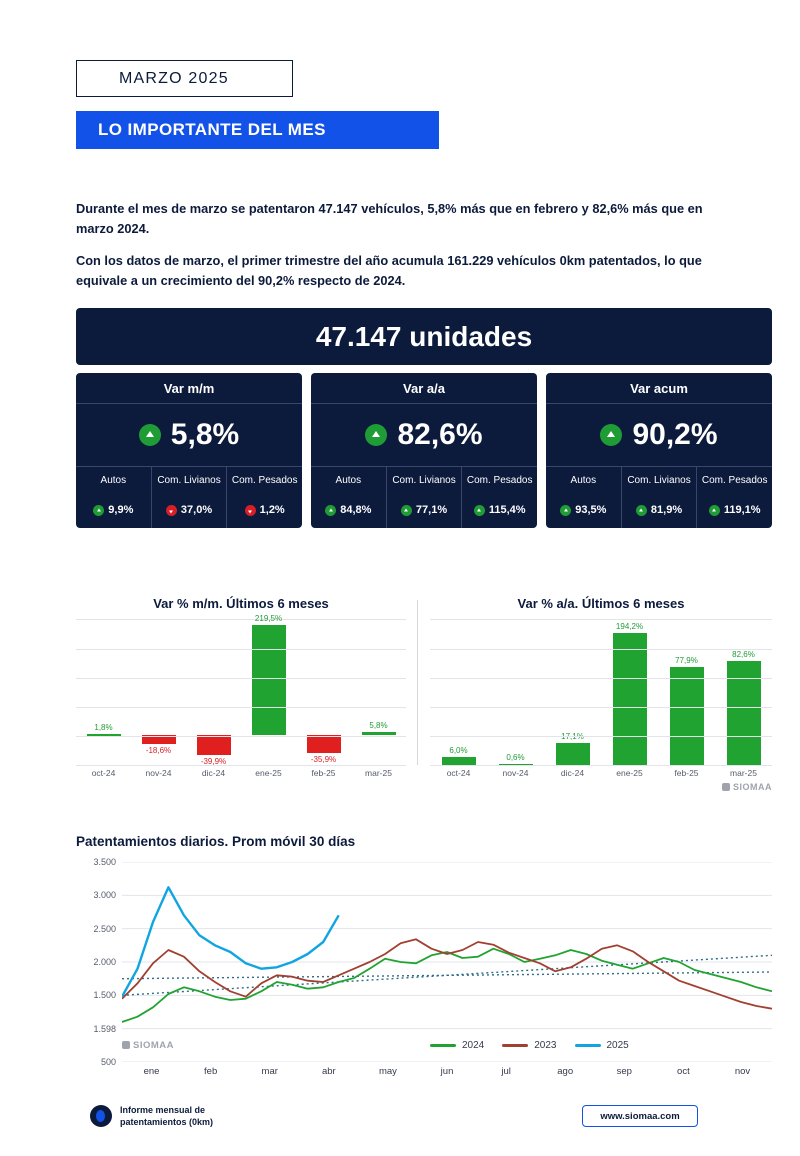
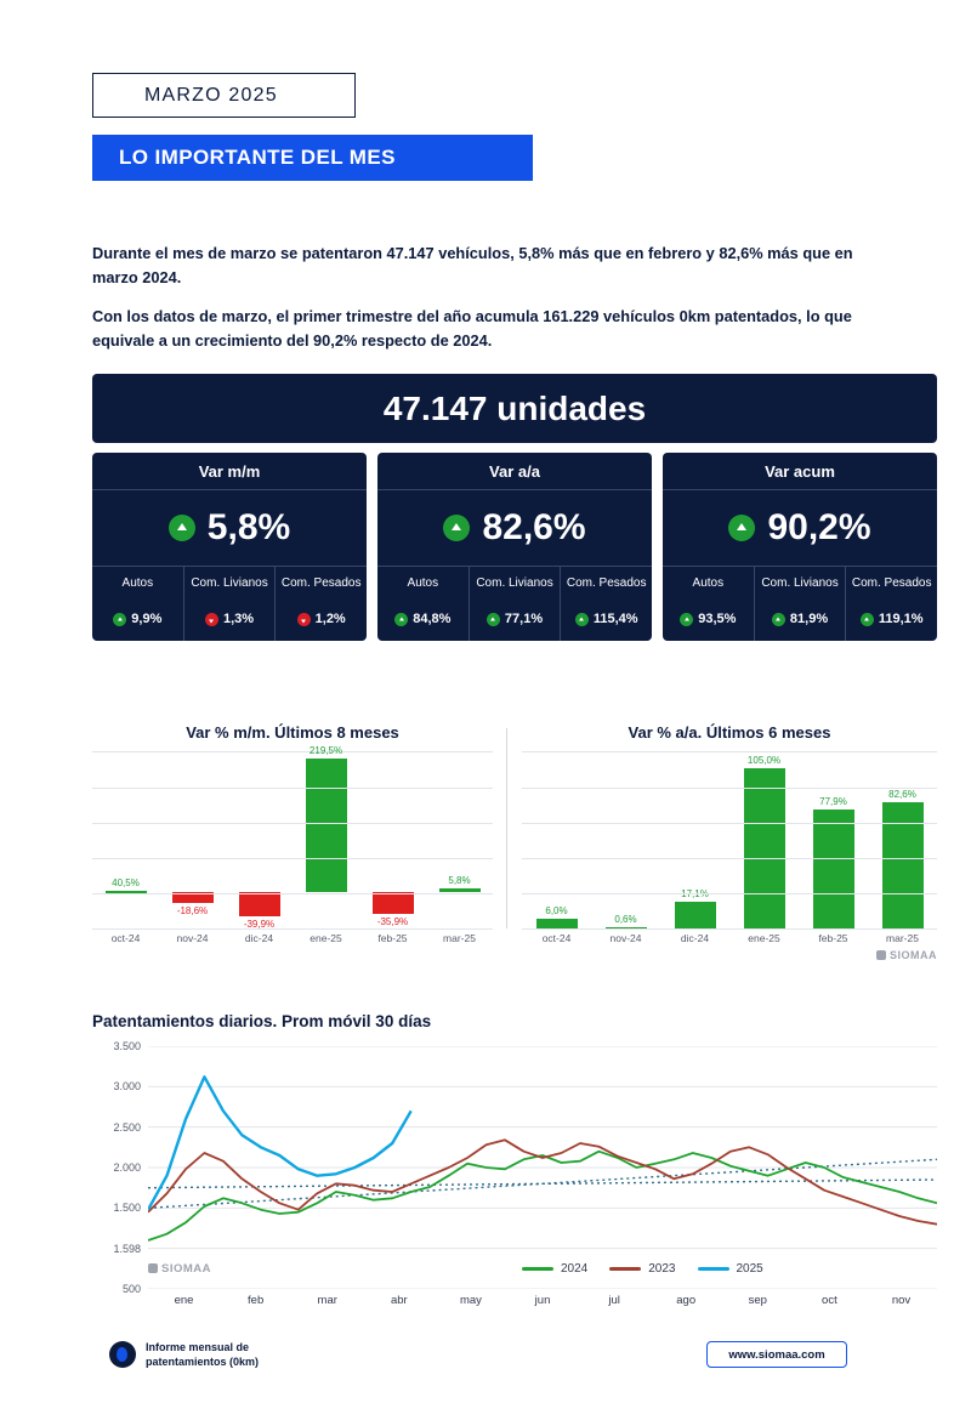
  MARZO 2025
  LO IMPORTANTE DEL MES
  Durante el mes de marzo se patentaron 47.147 vehículos, 5,8% más que en febrero y 82,6% más que en marzo 2024.
  Con los datos de marzo, el primer trimestre del año acumula 161.229 vehículos 0km patentados, lo que equivale a un crecimiento del 90,2% respecto de 2024.
  47.147 unidades
  Var m/m
  5,8%
  Autos
  9,9%
  Com. Livianos
- 37,0%
+ 1,3%
  Com. Pesados
  1,2%
  Var a/a
  82,6%
  Autos
  84,8%
  Com. Livianos
  77,1%
  Com. Pesados
  115,4%
  Var acum
  90,2%
  Autos
  93,5%
  Com. Livianos
  81,9%
  Com. Pesados
  119,1%
- Var % m/m. Últimos 6 meses
+ Var % m/m. Últimos 8 meses
- 1,8%
+ 40,5%
  -18,6%
  -39,9%
  219,5%
  -35,9%
  5,8%
  oct-24
  nov-24
  dic-24
  ene-25
  feb-25
  mar-25
  Var % a/a. Últimos 6 meses
  6,0%
  0,6%
- 194,2%
+ 105,0%
  77,9%
  82,6%
  oct-24
  nov-24
  dic-24
  ene-25
  feb-25
  mar-25
  SIOMAA
  Patentamientos diarios. Prom móvil 30 días
  3.500
  3.000
  2.500
  2.000
  1.500
  1.598
  500
  ene
  feb
  mar
  abr
  may
  jun
  jul
  ago
  sep
  oct
  nov
  SIOMAA
  2024
  2023
  2025
  Informe mensual de
  patentamientos (0km)
  www.siomaa.com
